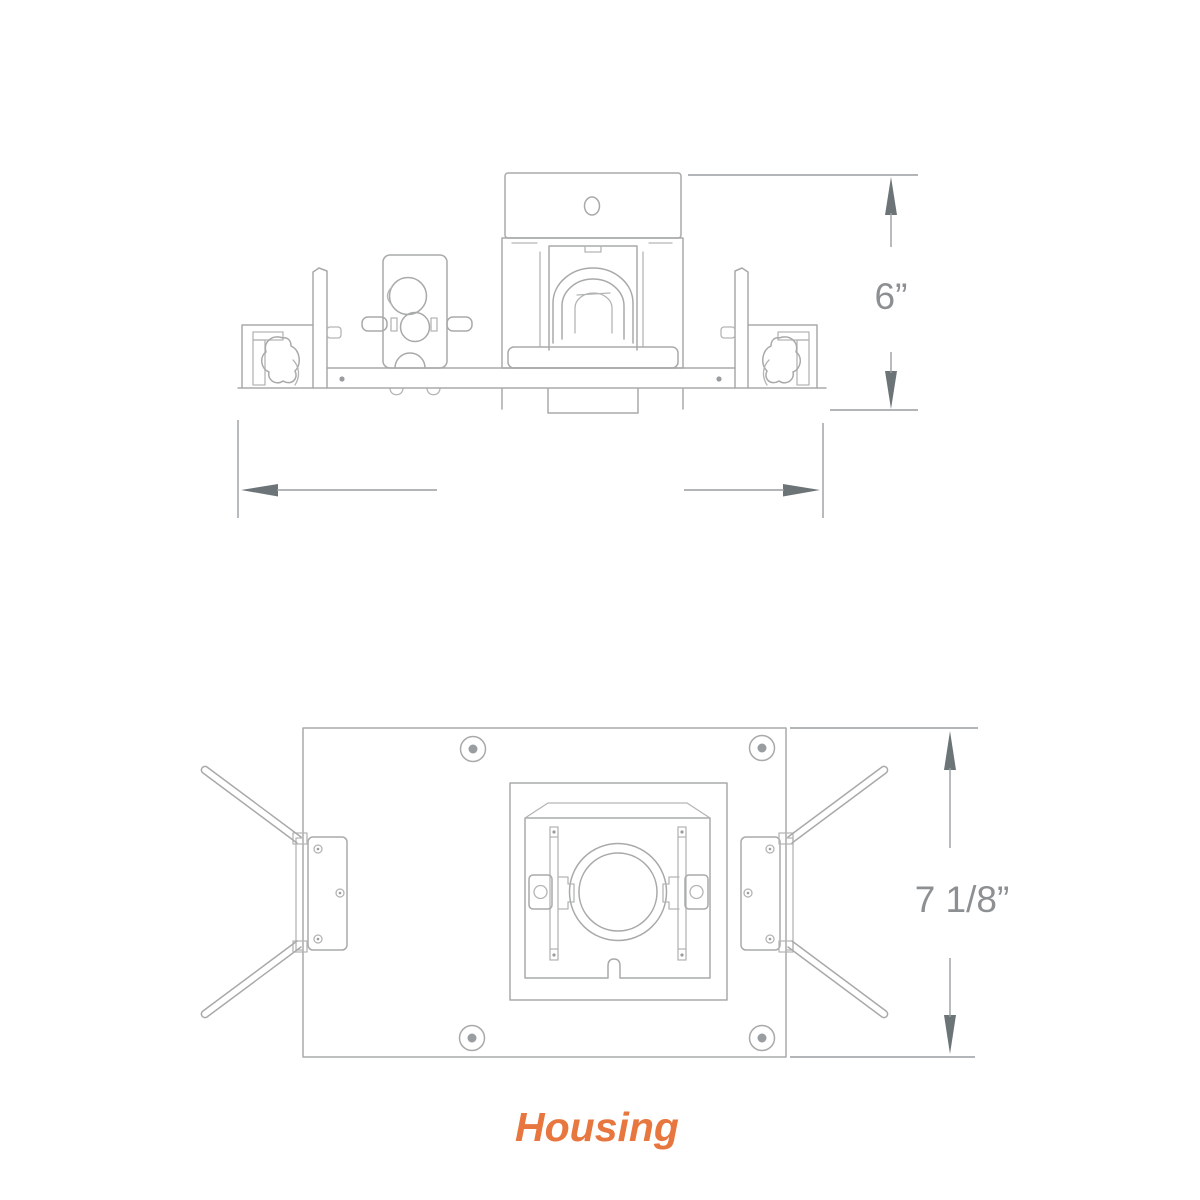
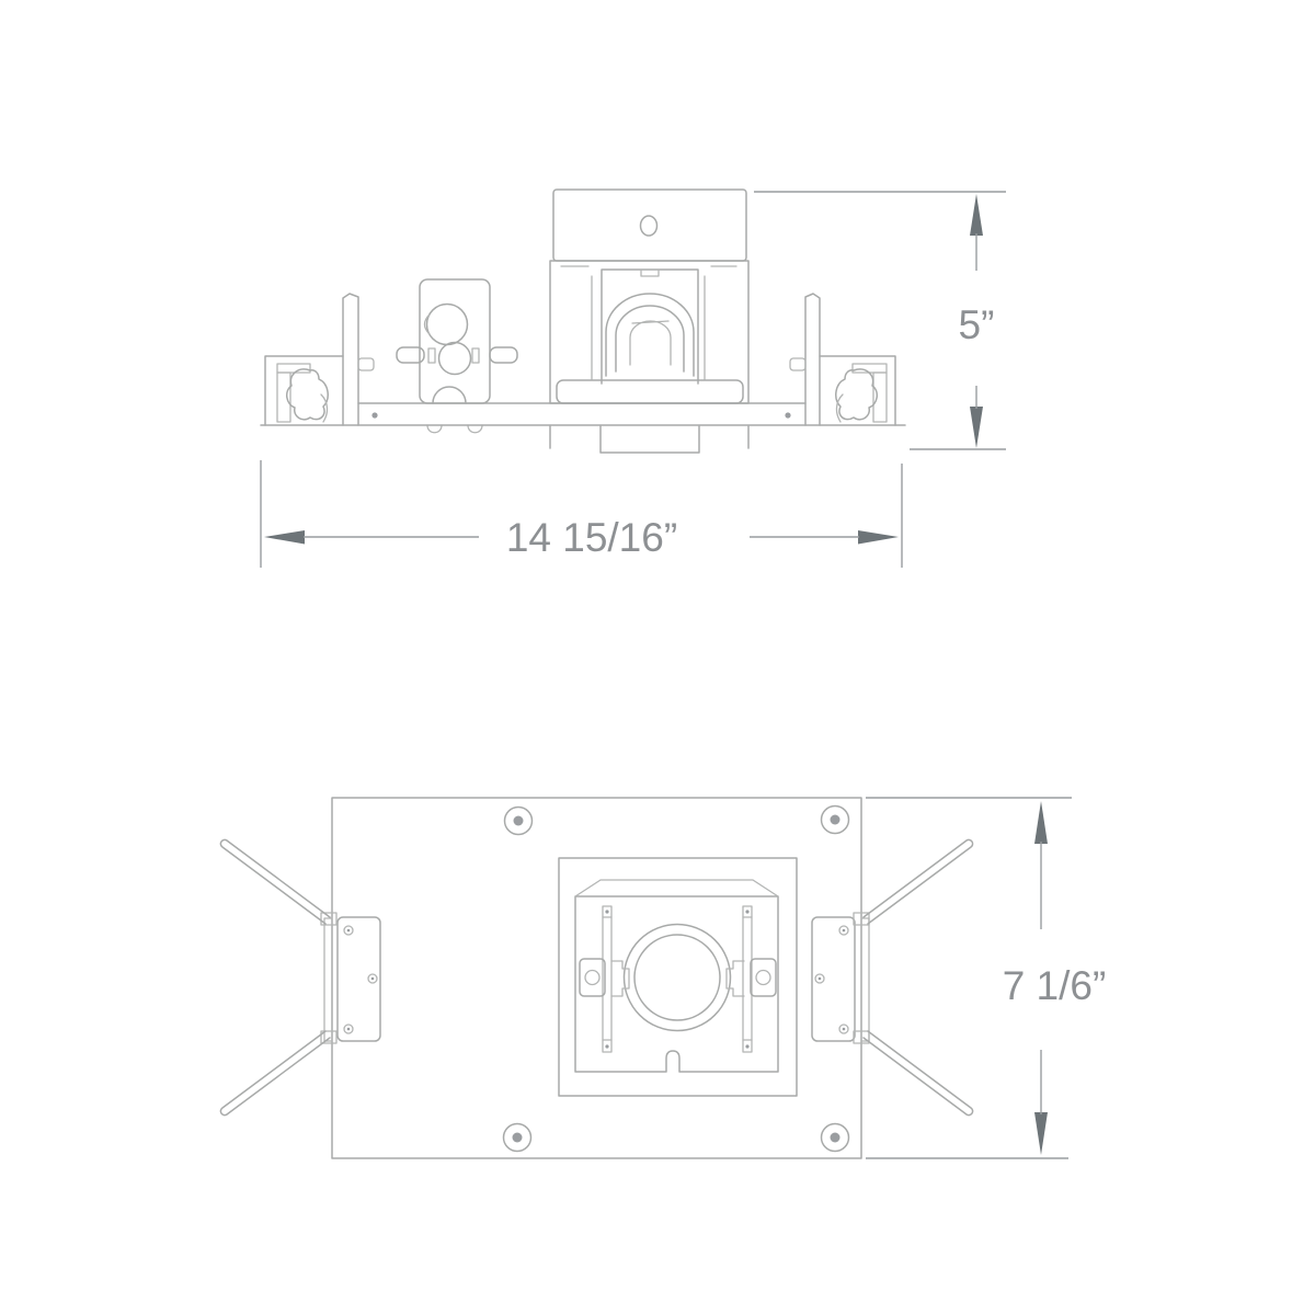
- 6”
+ 5”
+ 14 15/16”
- 7 1/8”
+ 7 1/6”
- Housing
